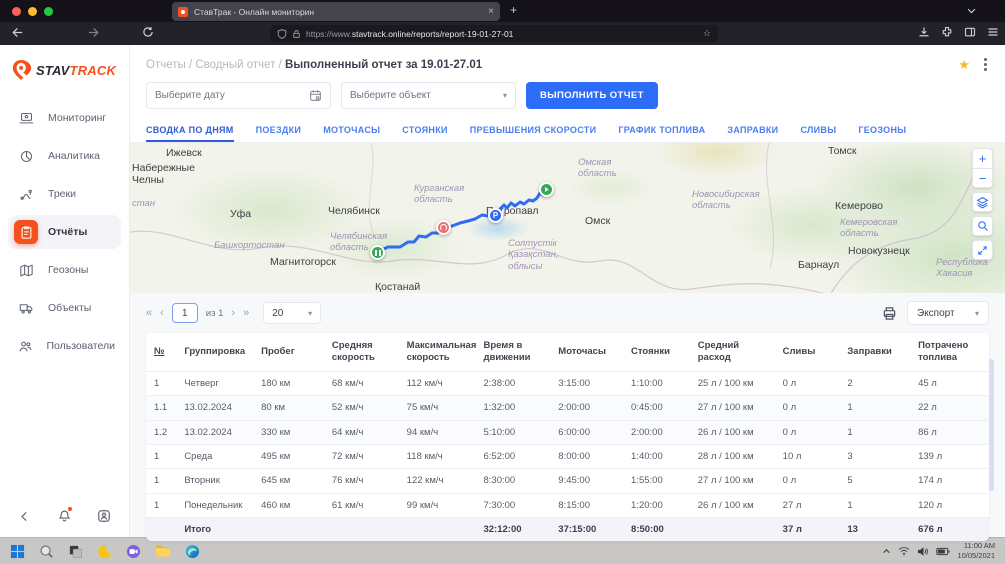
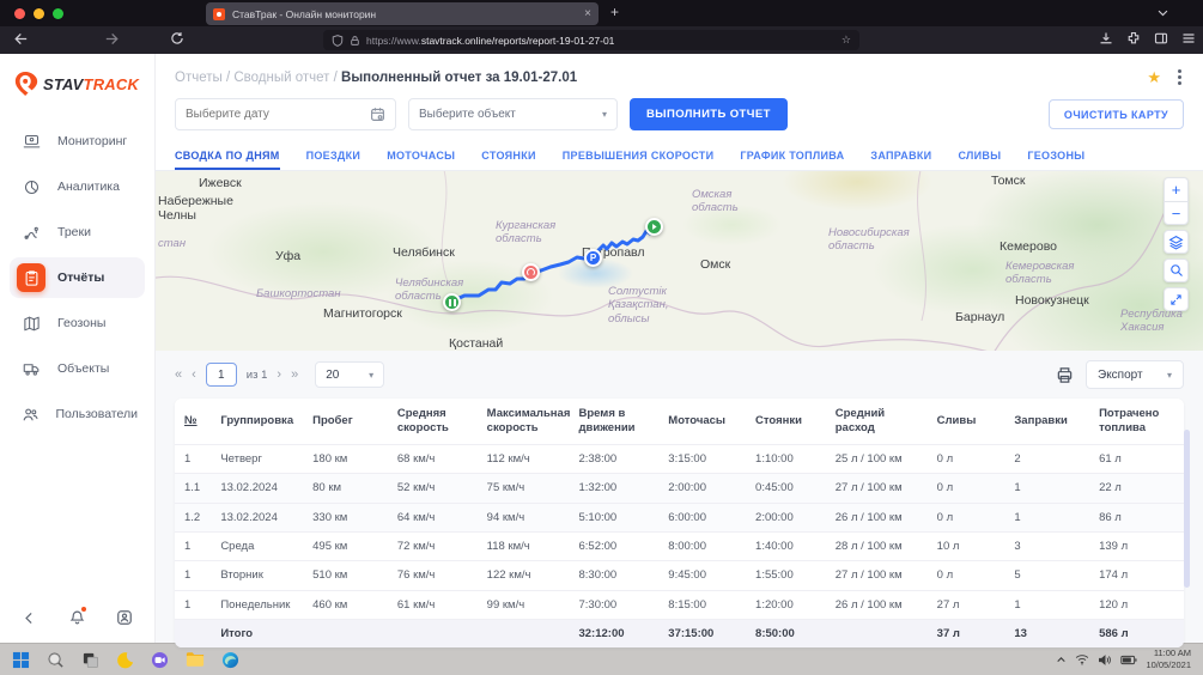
  СтавТрак - Онлайн мониторин
  ×
  +
  https://www.stavtrack.online/reports/report-19-01-27-01
  ☆
  STAVTRACK
  Мониторинг
  Аналитика
  Треки
  Отчёты
  Геозоны
  Объекты
  Пользователи
  Отчеты / Сводный отчет / Выполненный отчет за 19.01-27.01
  ★
  Выберите дату
  Выберите объект
  ▾
  ВЫПОЛНИТЬ ОТЧЕТ
+ ОЧИСТИТЬ КАРТУ
  СВОДКА ПО ДНЯМ
  ПОЕЗДКИ
  МОТОЧАСЫ
  СТОЯНКИ
  ПРЕВЫШЕНИЯ СКОРОСТИ
  ГРАФИК ТОПЛИВА
  ЗАПРАВКИ
  СЛИВЫ
  ГЕОЗОНЫ
  +
  −
  Ижевск
  Набережные
  Челны
  Уфа
  Челябинск
  Магнитогорск
  Қостанай
  Омск
  Томск
  Кемерово
  Новокузнецк
  Барнаул
  стан
  Башкортостан
  Челябинская
  область
  Курганская
  область
  Солтустік
  Қазақстан,
  облысы
  Омская
  область
  Новосибирская
  область
  Кемеровская
  область
  Республика
  Хакасия
  P
  «
  ‹
  1
  из 1
  ›
  »
  20
  ▾
  Экспорт
  ▾
  №	Группировка	Пробег	Средняя скорость	Максимальная скорость	Время в движении	Моточасы	Стоянки	Средний расход	Сливы	Заправки	Потрачено топлива
- 1	Четверг	180 км	68 км/ч	112 км/ч	2:38:00	3:15:00	1:10:00	25 л / 100 км	0 л	2	45 л
+ 1	Четверг	180 км	68 км/ч	112 км/ч	2:38:00	3:15:00	1:10:00	25 л / 100 км	0 л	2	61 л
  1.1	13.02.2024	80 км	52 км/ч	75 км/ч	1:32:00	2:00:00	0:45:00	27 л / 100 км	0 л	1	22 л
  1.2	13.02.2024	330 км	64 км/ч	94 км/ч	5:10:00	6:00:00	2:00:00	26 л / 100 км	0 л	1	86 л
  1	Среда	495 км	72 км/ч	118 км/ч	6:52:00	8:00:00	1:40:00	28 л / 100 км	10 л	3	139 л
- 1	Вторник	645 км	76 км/ч	122 км/ч	8:30:00	9:45:00	1:55:00	27 л / 100 км	0 л	5	174 л
+ 1	Вторник	510 км	76 км/ч	122 км/ч	8:30:00	9:45:00	1:55:00	27 л / 100 км	0 л	5	174 л
  1	Понедельник	460 км	61 км/ч	99 км/ч	7:30:00	8:15:00	1:20:00	26 л / 100 км	27 л	1	120 л
- 	Итого				32:12:00	37:15:00	8:50:00		37 л	13	676 л
+ 	Итого				32:12:00	37:15:00	8:50:00		37 л	13	586 л
  11:00 AM
  10/05/2021
